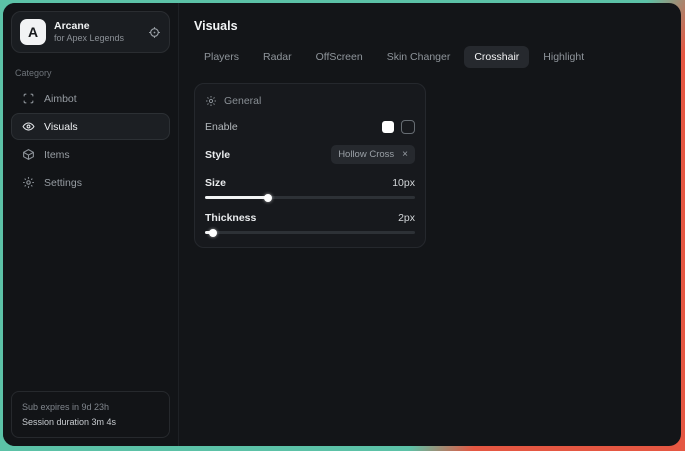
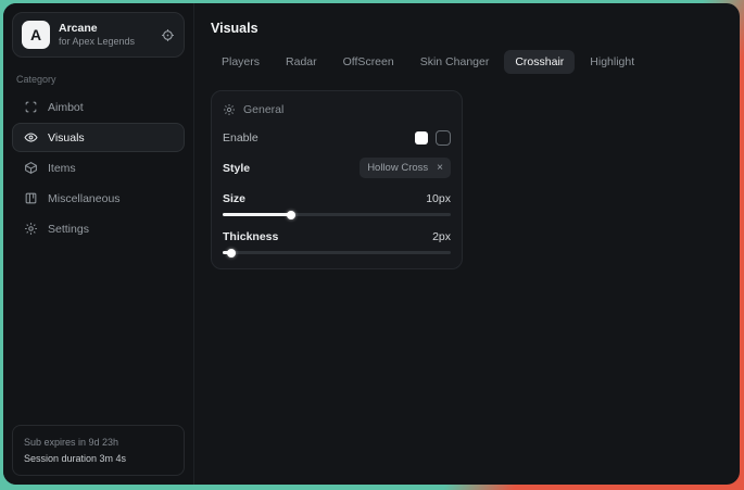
  A
  Arcane
  for Apex Legends
  Category
  Aimbot
  Visuals
  Items
+ Miscellaneous
  Settings
  Sub expires in 9d 23h
  Session duration 3m 4s
  Visuals
  Players
  Radar
  OffScreen
  Skin Changer
  Crosshair
  Highlight
  General
  Enable
  Style
  Hollow Cross
  ×
  Size
  10px
  Thickness
  2px
